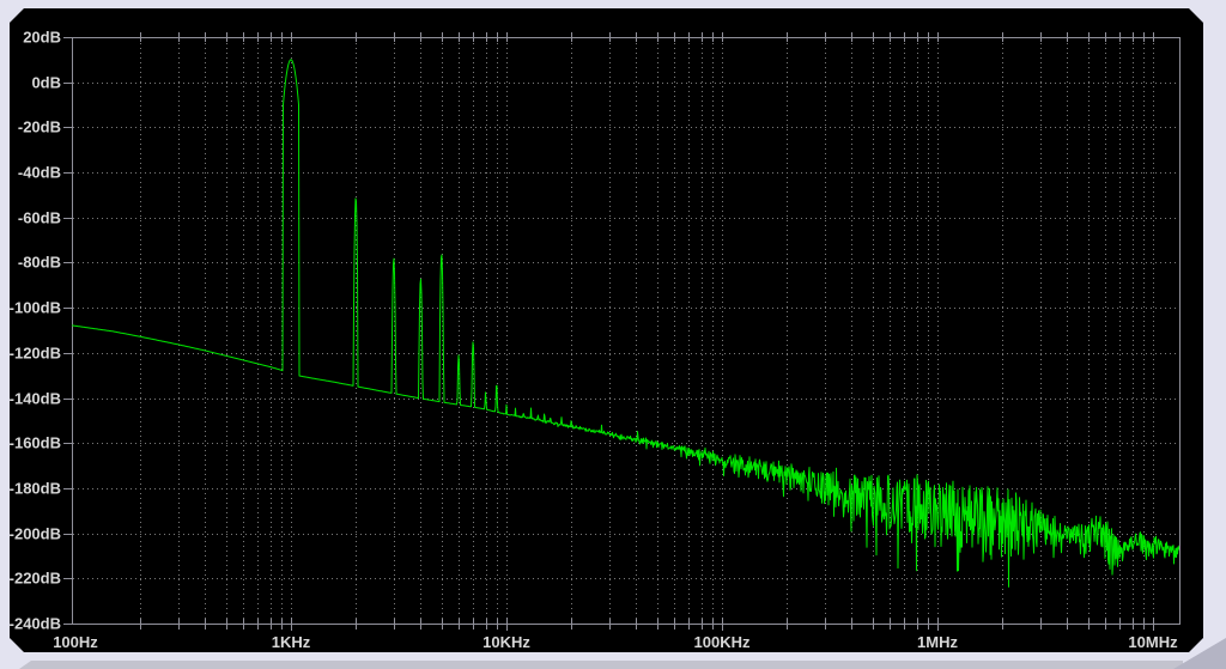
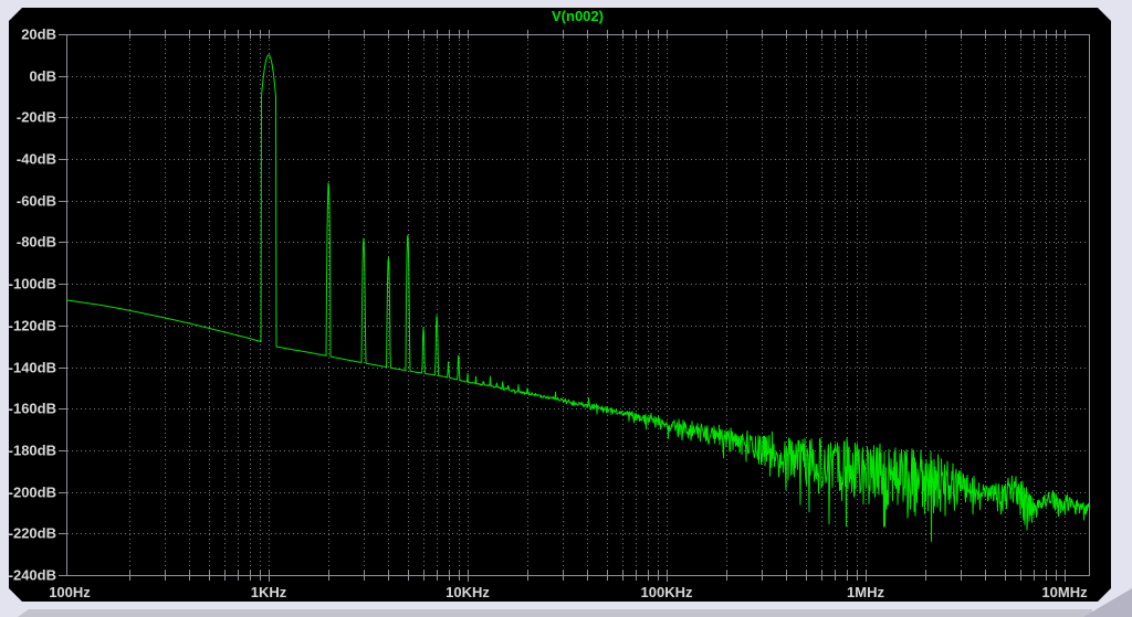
  20dB
  0dB
  -20dB
  -40dB
  -60dB
  -80dB
  -100dB
  -120dB
  -140dB
  -160dB
  -180dB
  -200dB
  -220dB
  -240dB
  100Hz
  1KHz
  10KHz
  100KHz
  1MHz
  10MHz
+ V(n002)
